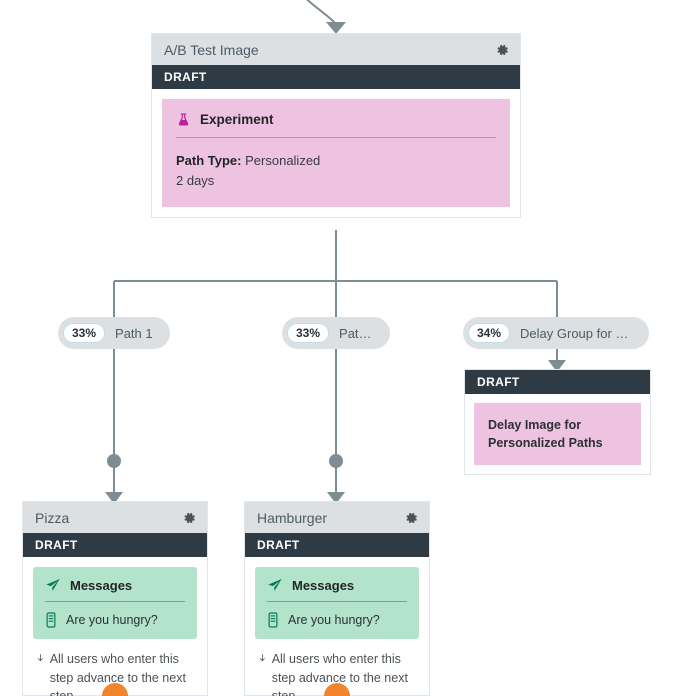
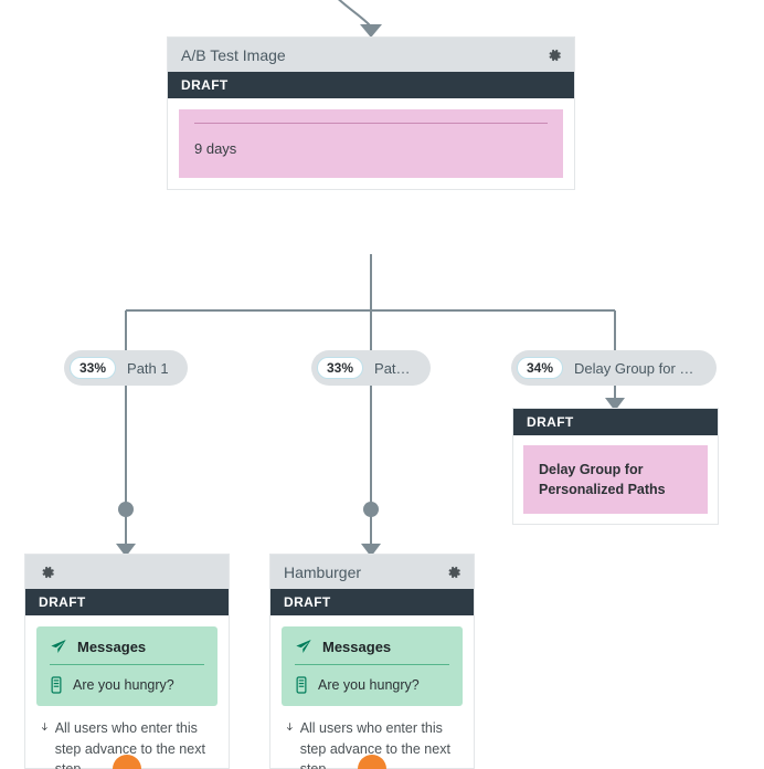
  A/B Test Image
  DRAFT
- Experiment
- Path Type: Personalized
- 2 days
+ 9 days
  33%
  Path 1
  33%
  Path 2
  34%
  Delay Group for Per
  DRAFT
- Delay Image for Personalized Paths
+ Delay Group for Personalized Paths
- Pizza
  DRAFT
  Messages
  Are you hungry?
  All users who enter this step advance to the next
  Hamburger
  DRAFT
  Messages
  Are you hungry?
  All users who enter this step advance to the next
